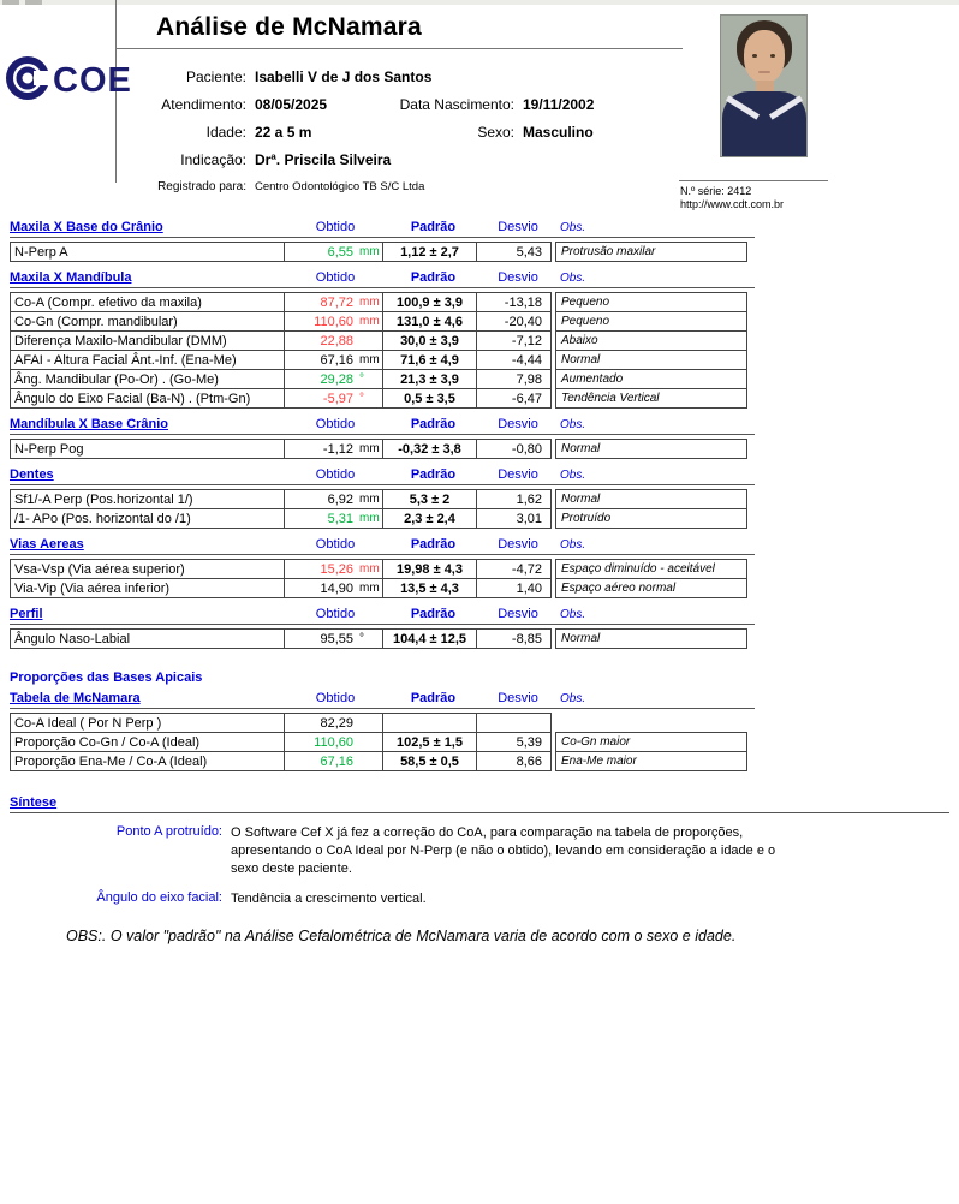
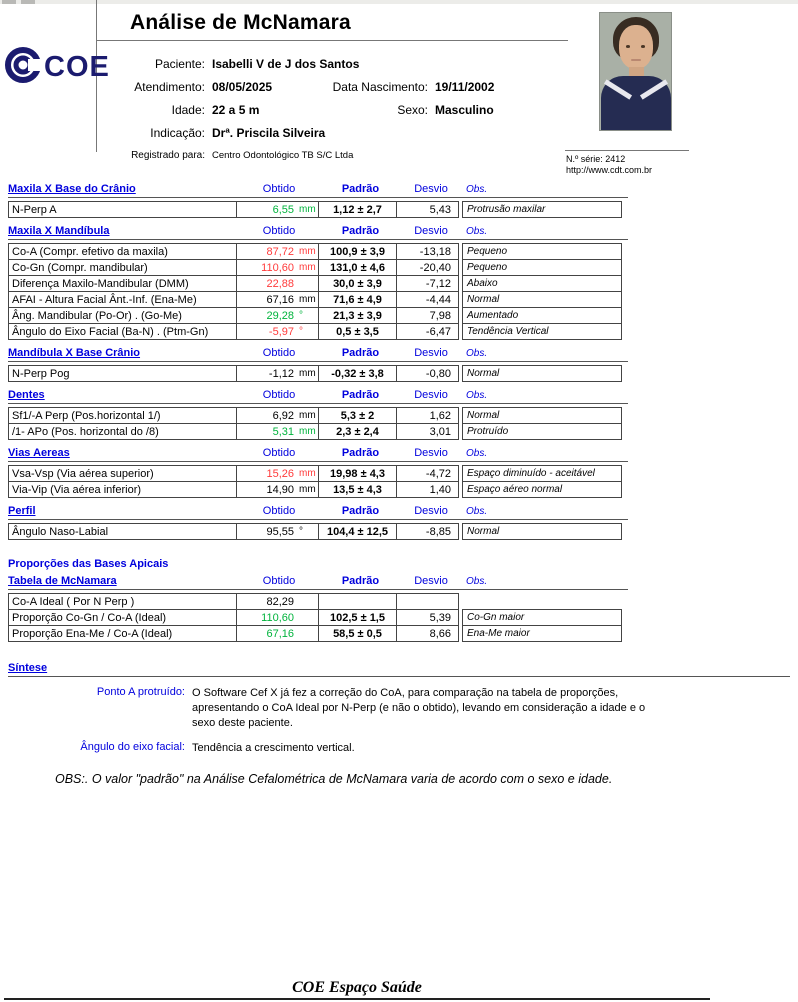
  Análise de McNamara
  COE
  Paciente:
  Isabelli V de J dos Santos
  Atendimento:
  08/05/2025
  Data Nascimento:
  19/11/2002
  Idade:
  22 a 5 m
  Sexo:
  Masculino
  Indicação:
  Drª. Priscila Silveira
  Registrado para:
  Centro Odontológico TB S/C Ltda
  N.º série: 2412
  http://www.cdt.com.br
  Maxila X Base do Crânio
  Obtido
  Padrão
  Desvio
  Obs.
  N-Perp A
  6,55
  mm
  1,12 ± 2,7
  5,43
  Protrusão maxilar
  Maxila X Mandíbula
  Obtido
  Padrão
  Desvio
  Obs.
  Co-A (Compr. efetivo da maxila)
  87,72
  mm
  100,9 ± 3,9
  -13,18
  Pequeno
  Co-Gn (Compr. mandibular)
  110,60
  mm
  131,0 ± 4,6
  -20,40
  Pequeno
  Diferença Maxilo-Mandibular (DMM)
  22,88
  30,0 ± 3,9
  -7,12
  Abaixo
  AFAI - Altura Facial Ânt.-Inf. (Ena-Me)
  67,16
  mm
  71,6 ± 4,9
  -4,44
  Normal
  Âng. Mandibular (Po-Or) . (Go-Me)
  29,28
  °
  21,3 ± 3,9
  7,98
  Aumentado
  Ângulo do Eixo Facial (Ba-N) . (Ptm-Gn)
  -5,97
  °
  0,5 ± 3,5
  -6,47
  Tendência Vertical
  Mandíbula X Base Crânio
  Obtido
  Padrão
  Desvio
  Obs.
  N-Perp Pog
  -1,12
  mm
  -0,32 ± 3,8
  -0,80
  Normal
  Dentes
  Obtido
  Padrão
  Desvio
  Obs.
  Sf1/-A Perp (Pos.horizontal 1/)
  6,92
  mm
  5,3 ± 2
  1,62
  Normal
- /1- APo (Pos. horizontal do /1)
+ /1- APo (Pos. horizontal do /8)
  5,31
  mm
  2,3 ± 2,4
  3,01
  Protruído
  Vias Aereas
  Obtido
  Padrão
  Desvio
  Obs.
  Vsa-Vsp (Via aérea superior)
  15,26
  mm
  19,98 ± 4,3
  -4,72
  Espaço diminuído - aceitável
  Via-Vip (Via aérea inferior)
  14,90
  mm
  13,5 ± 4,3
  1,40
  Espaço aéreo normal
  Perfil
  Obtido
  Padrão
  Desvio
  Obs.
  Ângulo Naso-Labial
  95,55
  °
  104,4 ± 12,5
  -8,85
  Normal
  Proporções das Bases Apicais
  Tabela de McNamara
  Obtido
  Padrão
  Desvio
  Obs.
  Co-A Ideal ( Por N Perp )
  82,29
  Proporção Co-Gn / Co-A (Ideal)
  110,60
  102,5 ± 1,5
  5,39
  Co-Gn maior
  Proporção Ena-Me / Co-A (Ideal)
  67,16
  58,5 ± 0,5
  8,66
  Ena-Me maior
  Síntese
  Ponto A protruído:
  O Software Cef X já fez a correção do CoA, para comparação na tabela de proporções, apresentando o CoA Ideal por N-Perp (e não o obtido), levando em consideração a idade e o sexo deste paciente.
  Ângulo do eixo facial:
  Tendência a crescimento vertical.
  OBS:. O valor "padrão" na Análise Cefalométrica de McNamara varia de acordo com o sexo e idade.
+ COE Espaço Saúde
